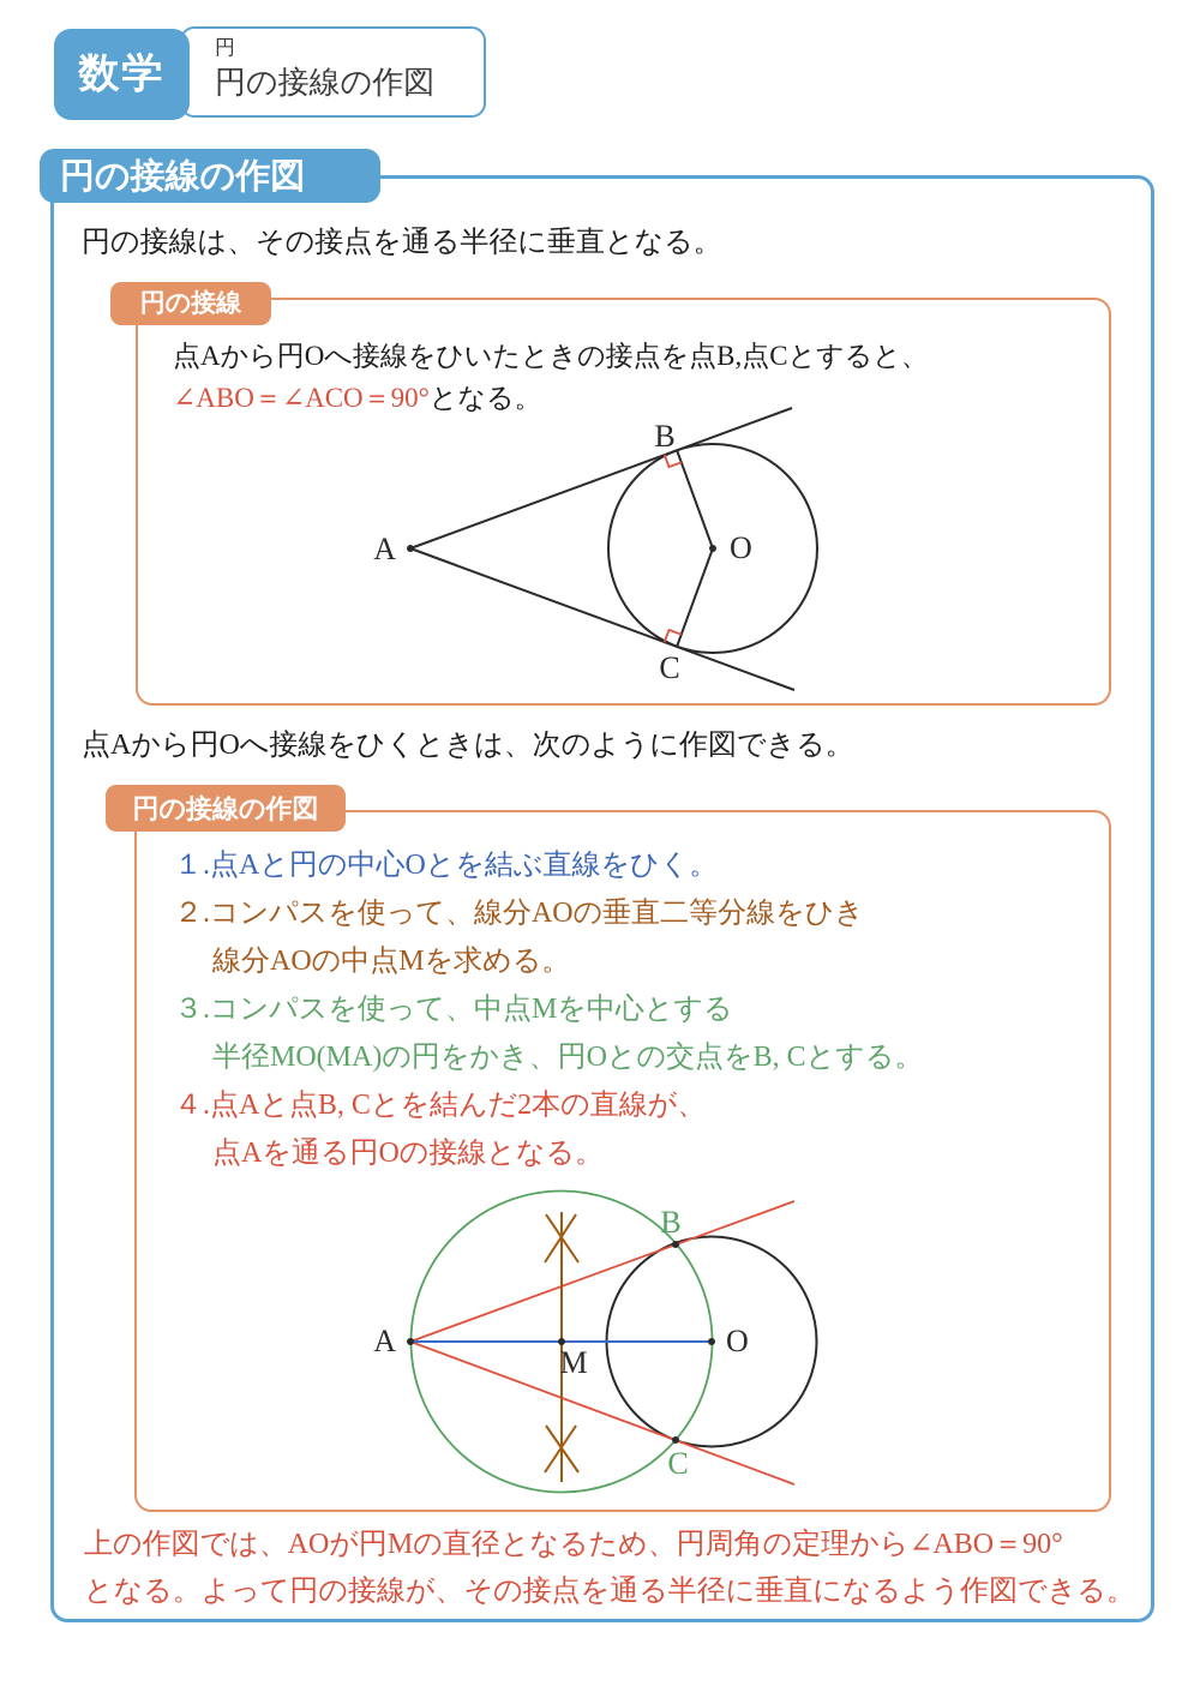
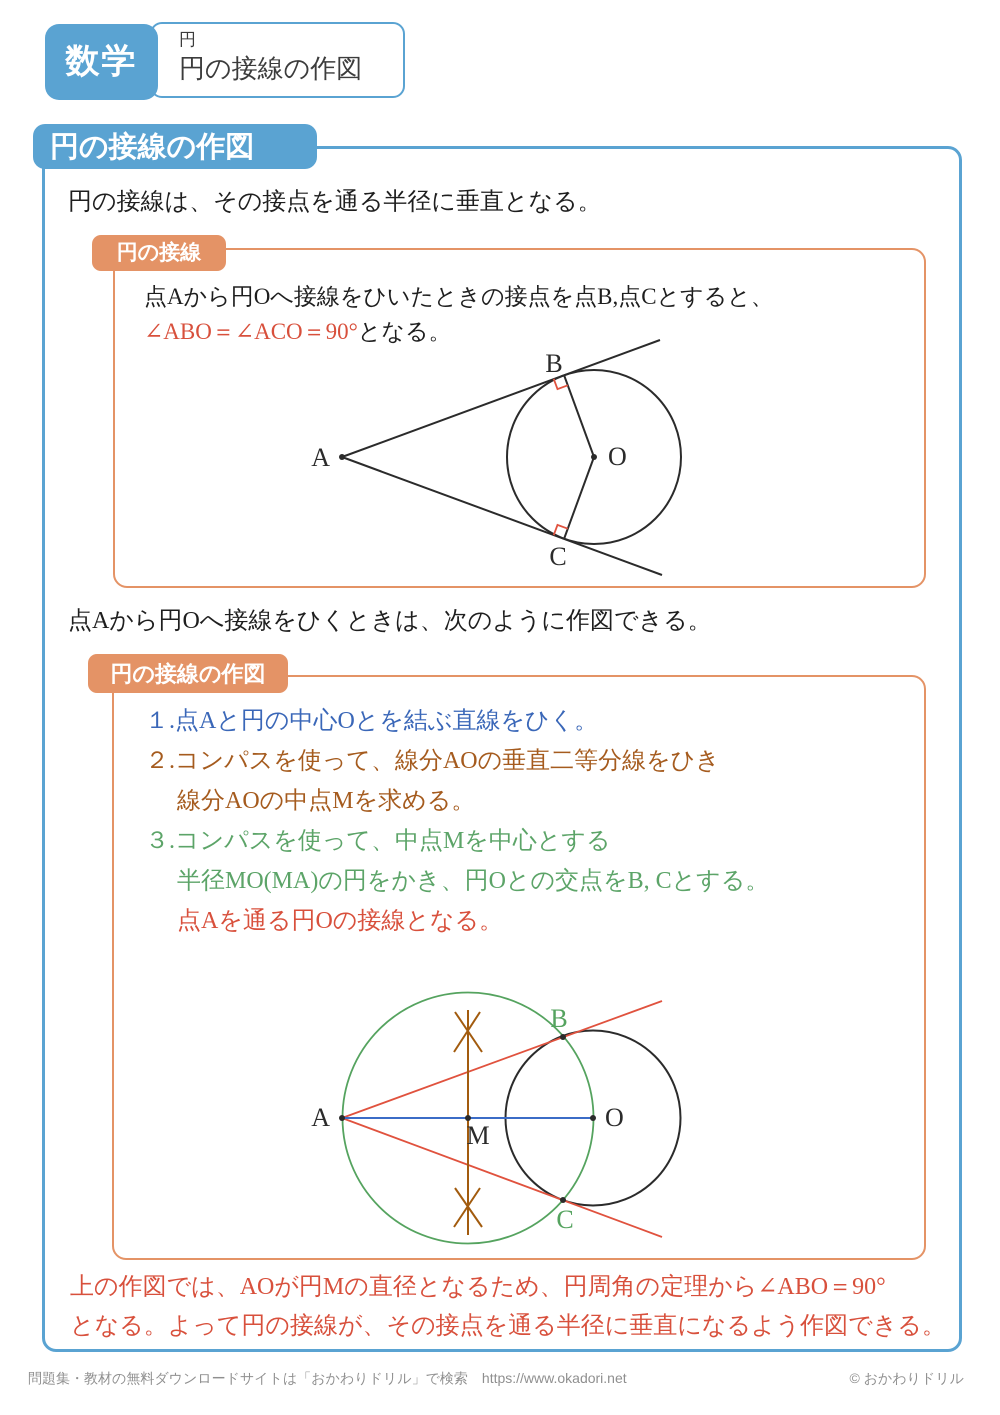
  数学
  円
  円の接線の作図
  円の接線の作図
  円の接線は、その接点を通る半径に垂直となる。
  円の接線
  点Aから円Oへ接線をひいたときの接点を点B,点Cとすると、
  ∠ABO＝∠ACO＝90°となる。
  A
  B
  C
  O
  点Aから円Oへ接線をひくときは、次のように作図できる。
  円の接線の作図
  １.点Aと円の中心Oとを結ぶ直線をひく。
  ２.コンパスを使って、線分AOの垂直二等分線をひき
  線分AOの中点Mを求める。
  ３.コンパスを使って、中点Mを中心とする
  半径MO(MA)の円をかき、円Oとの交点をB, Cとする。
- ４.点Aと点B, Cとを結んだ2本の直線が、
  点Aを通る円Oの接線となる。
  A
  M
  O
  B
  C
  上の作図では、AOが円Mの直径となるため、円周角の定理から∠ABO＝90°
  となる。よって円の接線が、その接点を通る半径に垂直になるよう作図できる。
+ 問題集・教材の無料ダウンロードサイトは「おかわりドリル」で検索 https://www.okadori.net
+ © おかわりドリル
